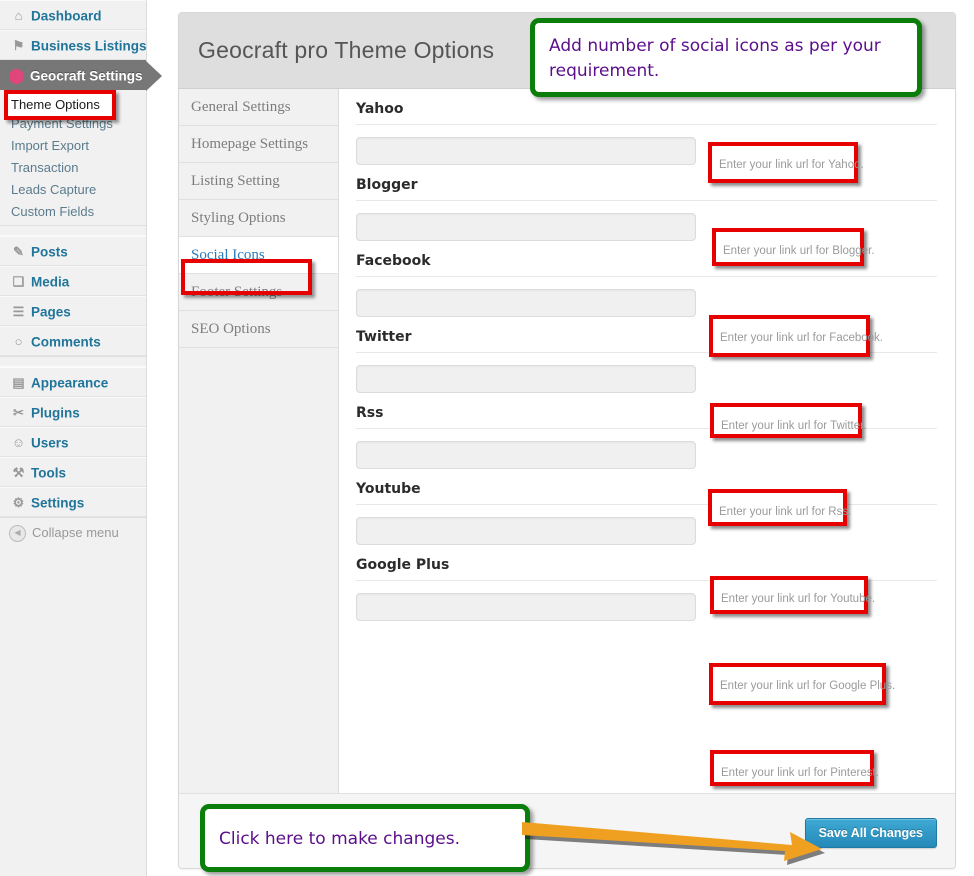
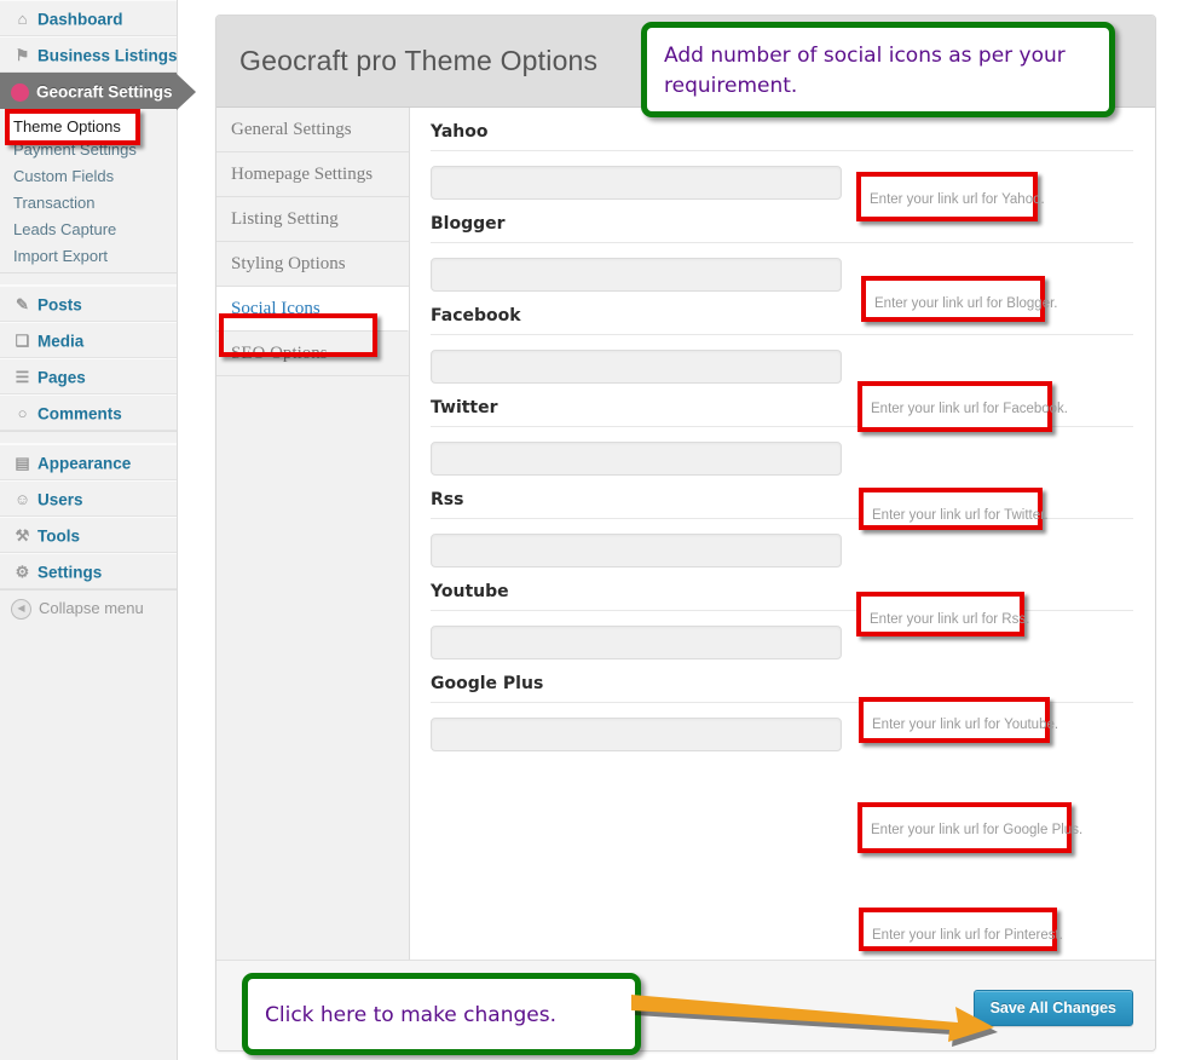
  ⌂ Dashboard
  ⚑ Business Listings
  Geocraft Settings
  Payment Settings
- Import Export
+ Custom Fields
  Transaction
  Leads Capture
- Custom Fields
+ Import Export
  ✎ Posts
  ❑ Media
  ☰ Pages
  ○ Comments
  ▤ Appearance
- ✂ Plugins
  ☺ Users
  ⚒ Tools
  ⚙ Settings
  ◀ Collapse menu
  Geocraft pro Theme Options
  General Settings
  Homepage Settings
  Listing Setting
  Styling Options
  Social Icons
- Footer Settings
  SEO Options
  Yahoo
  Blogger
  Facebook
  Twitter
  Rss
  Youtube
  Google Plus
  Save All Changes
  Enter your link url for Yahoo.
  Enter your link url for Blogger.
  Enter your link url for Facebook.
  Enter your link url for Twitter.
  Enter your link url for Rss.
  Enter your link url for Youtube.
  Enter your link url for Google Plus.
  Enter your link url for Pinterest.
  Theme Options
  Add number of social icons as per your requirement.
  Click here to make changes.
